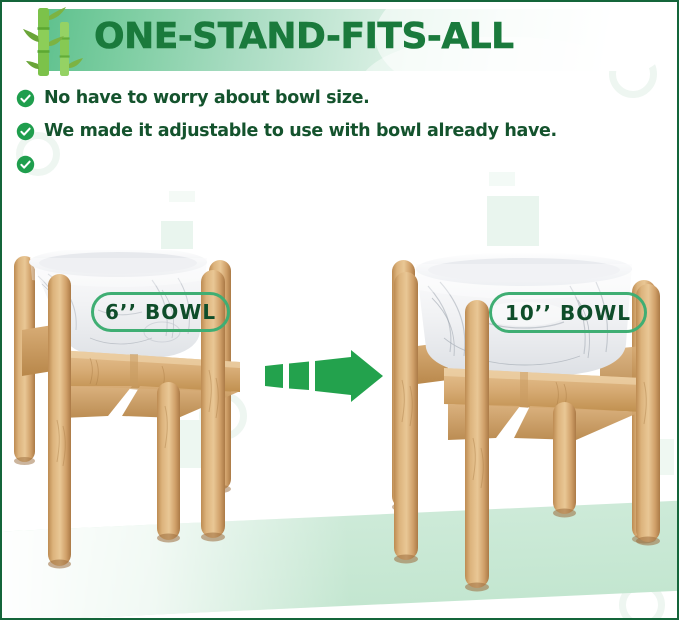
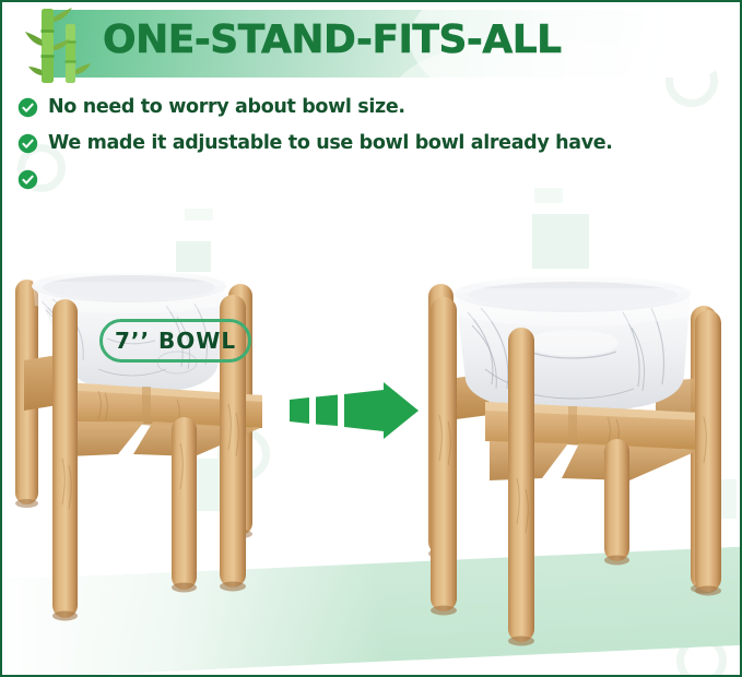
  ONE-STAND-FITS-ALL
- No have to worry about bowl size.
+ No need to worry about bowl size.
- We made it adjustable to use with bowl already have.
+ We made it adjustable to use bowl bowl already have.
- 6’’ BOWL
+ 7’’ BOWL
- 10’’ BOWL
